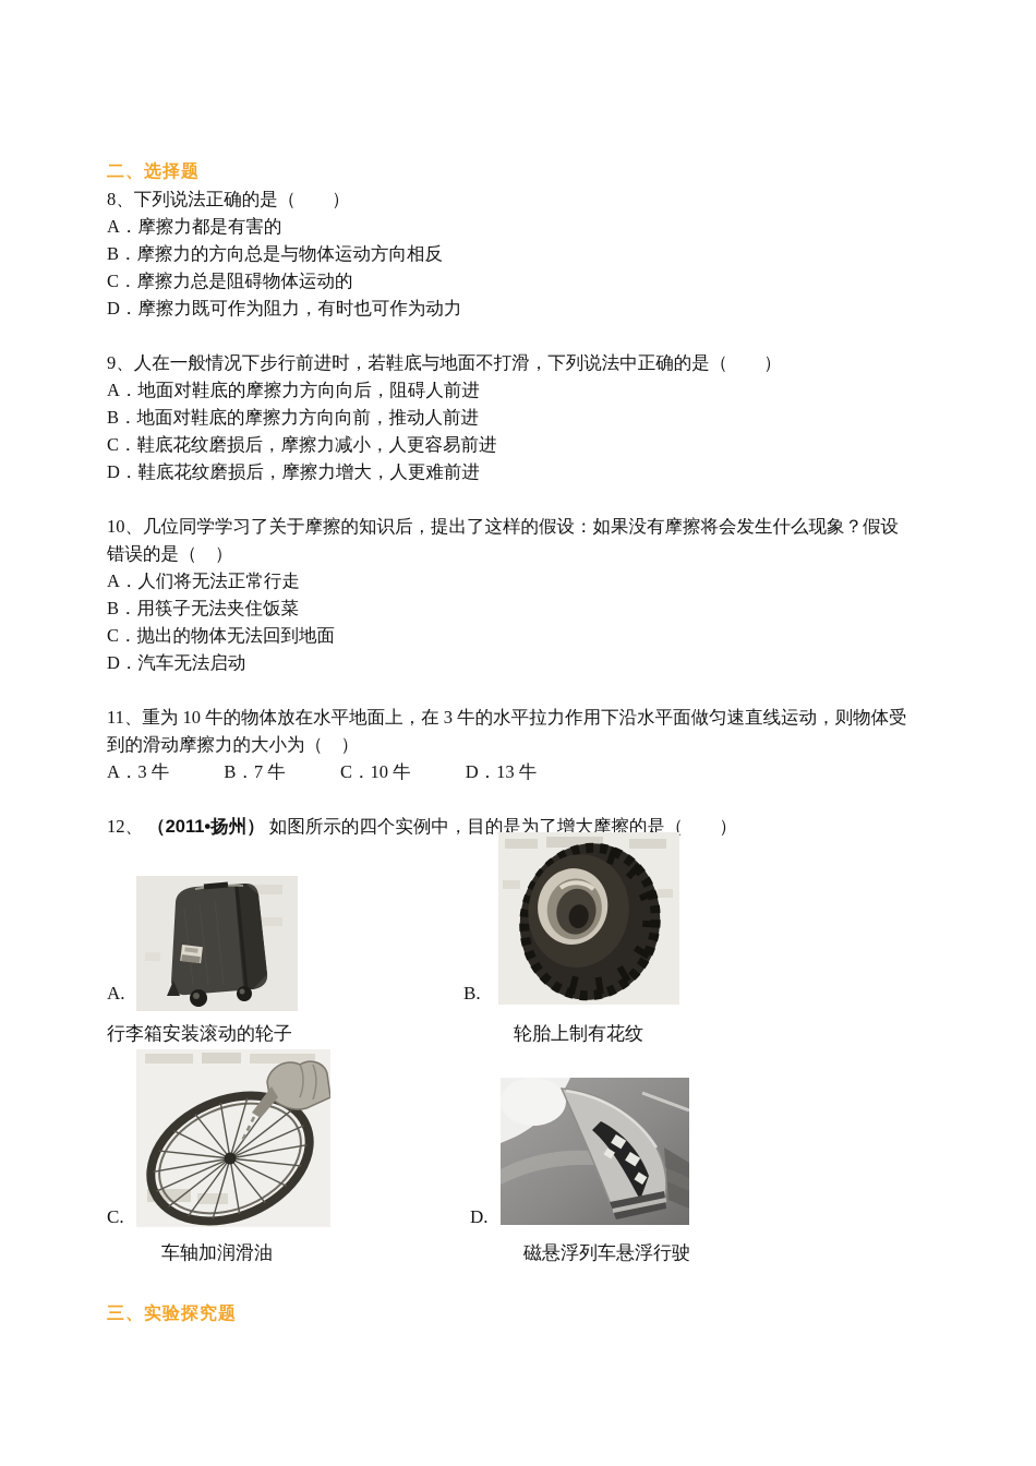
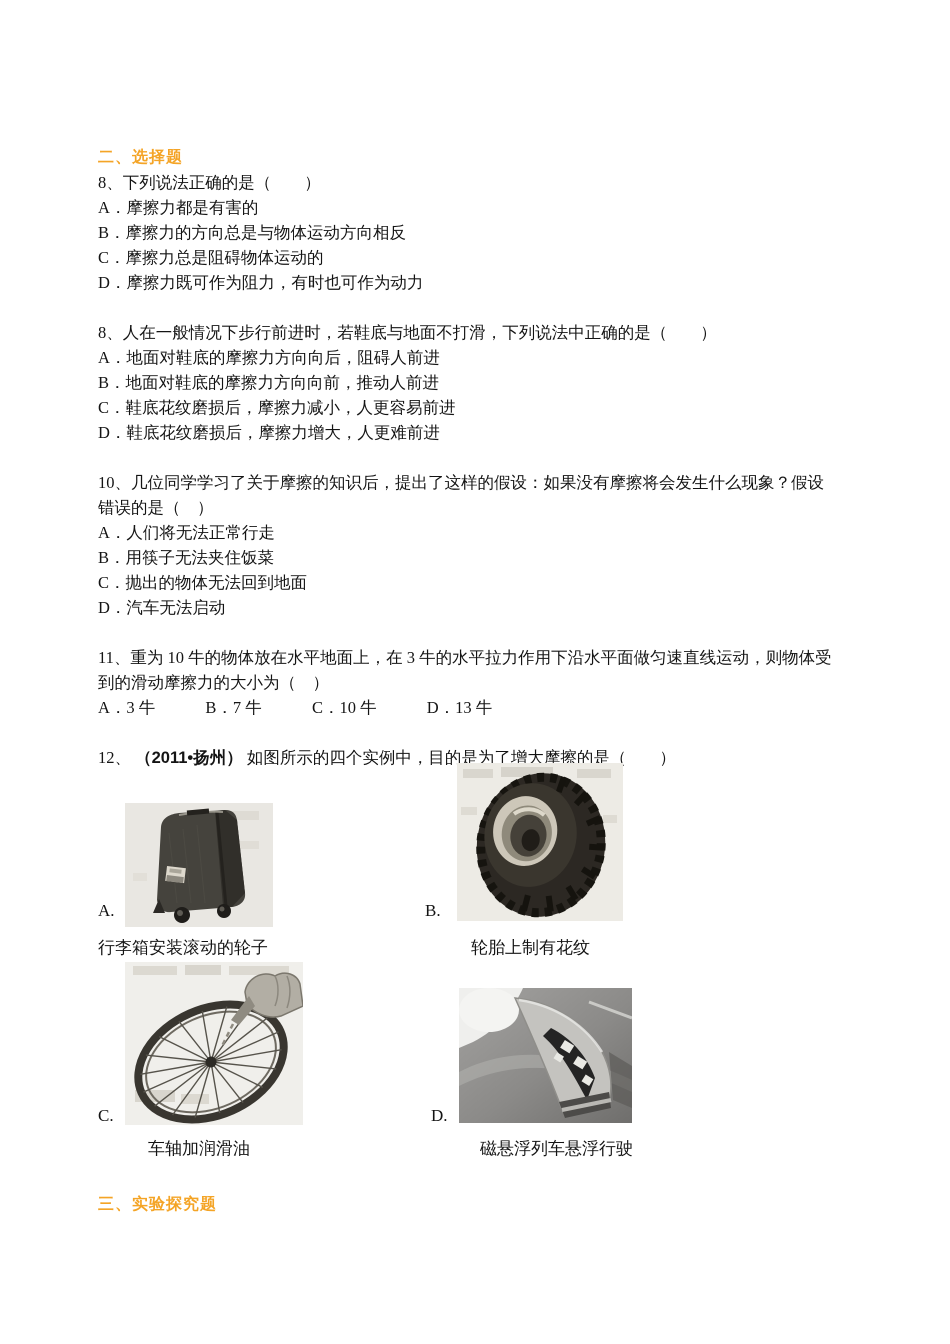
  二、选择题
  8、下列说法正确的是（ ）
  A．摩擦力都是有害的
  B．摩擦力的方向总是与物体运动方向相反
  C．摩擦力总是阻碍物体运动的
  D．摩擦力既可作为阻力，有时也可作为动力
- 9、人在一般情况下步行前进时，若鞋底与地面不打滑，下列说法中正确的是（ ）
+ 8、人在一般情况下步行前进时，若鞋底与地面不打滑，下列说法中正确的是（ ）
  A．地面对鞋底的摩擦力方向向后，阻碍人前进
  B．地面对鞋底的摩擦力方向向前，推动人前进
  C．鞋底花纹磨损后，摩擦力减小，人更容易前进
  D．鞋底花纹磨损后，摩擦力增大，人更难前进
  10、几位同学学习了关于摩擦的知识后，提出了这样的假设：如果没有摩擦将会发生什么现象？假设
  错误的是（ ）
  A．人们将无法正常行走
  B．用筷子无法夹住饭菜
  C．抛出的物体无法回到地面
  D．汽车无法启动
  11、重为 10 牛的物体放在水平地面上，在 3 牛的水平拉力作用下沿水平面做匀速直线运动，则物体受
  到的滑动摩擦力的大小为（ ）
  A．3 牛 B．7 牛 C．10 牛 D．13 牛
  12、 （2011•扬州） 如图所示的四个实例中，目的是为了增大摩擦的是（ ）
  A.
  B.
  C.
  D.
  行李箱安装滚动的轮子
  轮胎上制有花纹
  车轴加润滑油
  磁悬浮列车悬浮行驶
  三、实验探究题
